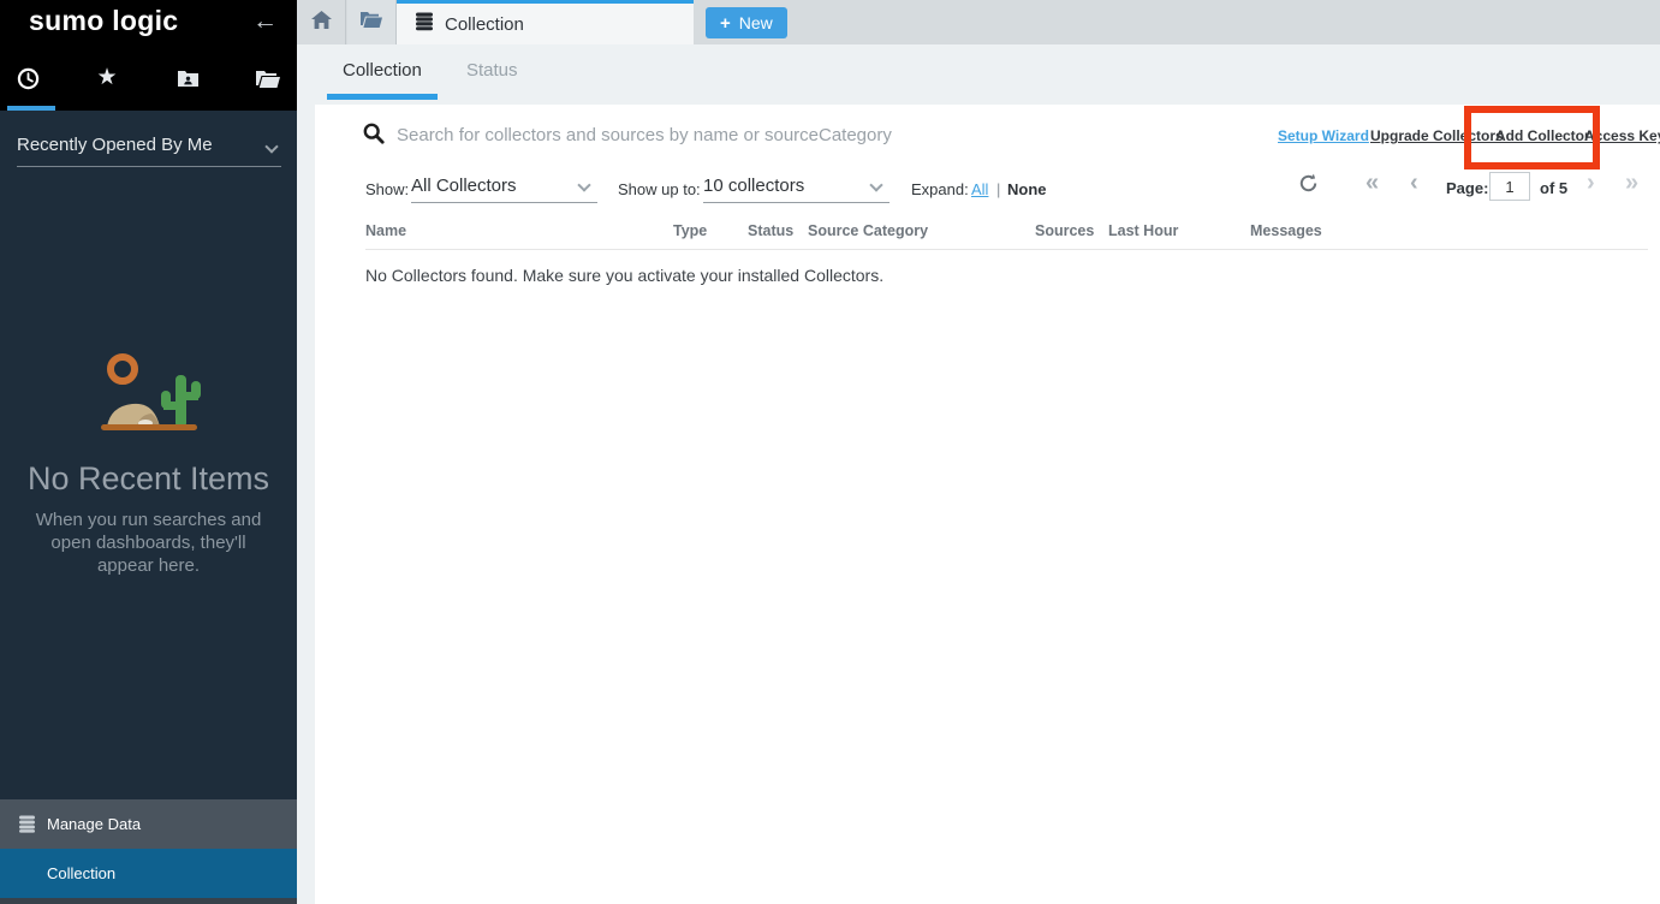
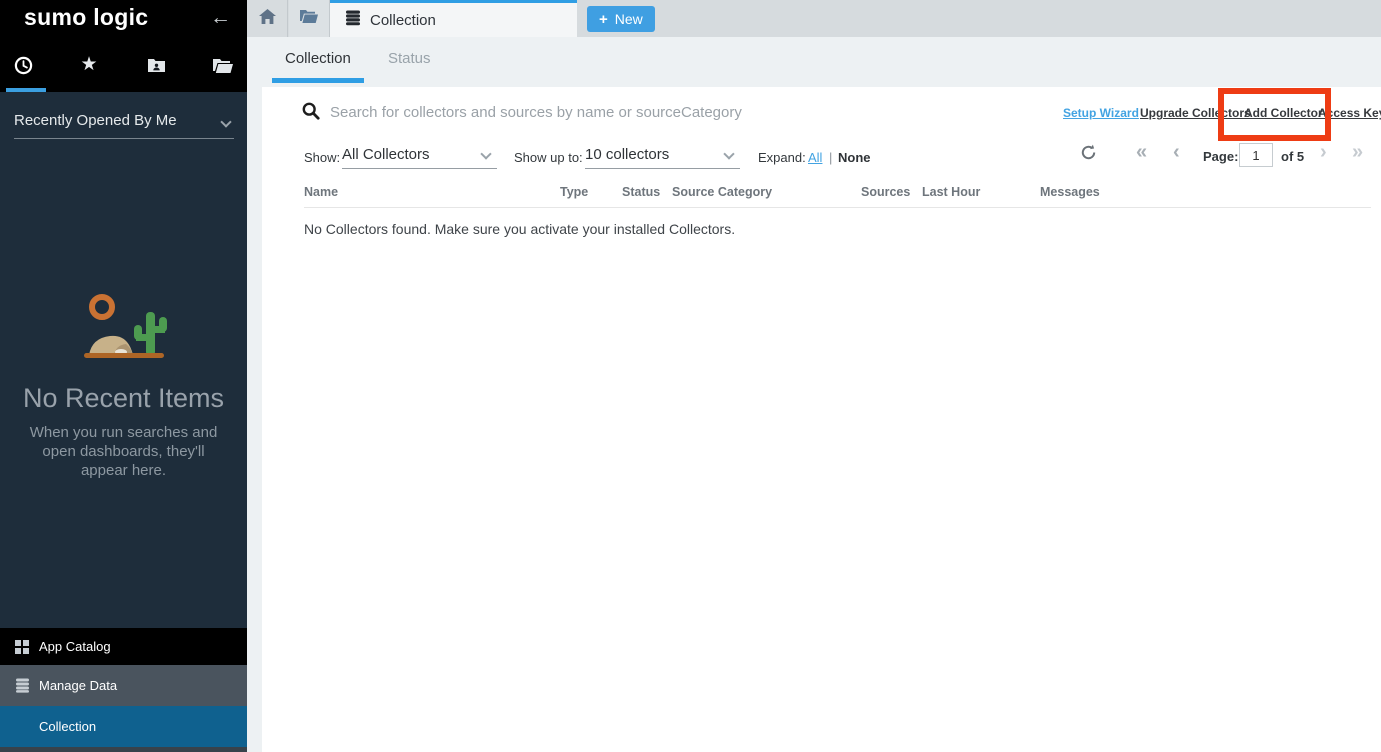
  sumo logic
  ←
  ★
  Recently Opened By Me
  No Recent Items
  When you run searches and open dashboards, they'll appear here.
+ App Catalog
  Manage Data
  Collection
  Collection
  +
  New
  Collection
  Status
  Search for collectors and sources by name or sourceCategory
  Setup Wizard
  Upgrade Collectors
  Add Collector
  Access Ke
  Show:
  All Collectors
  Show up to:
  10 collectors
  Expand:
  All
  |
  None
  «
  ‹
  Page:
  1
  of 5
  ›
  »
  Name
  Type
  Status
  Source Category
  Sources
  Last Hour
  Messages
  No Collectors found. Make sure you activate your installed Collectors.
